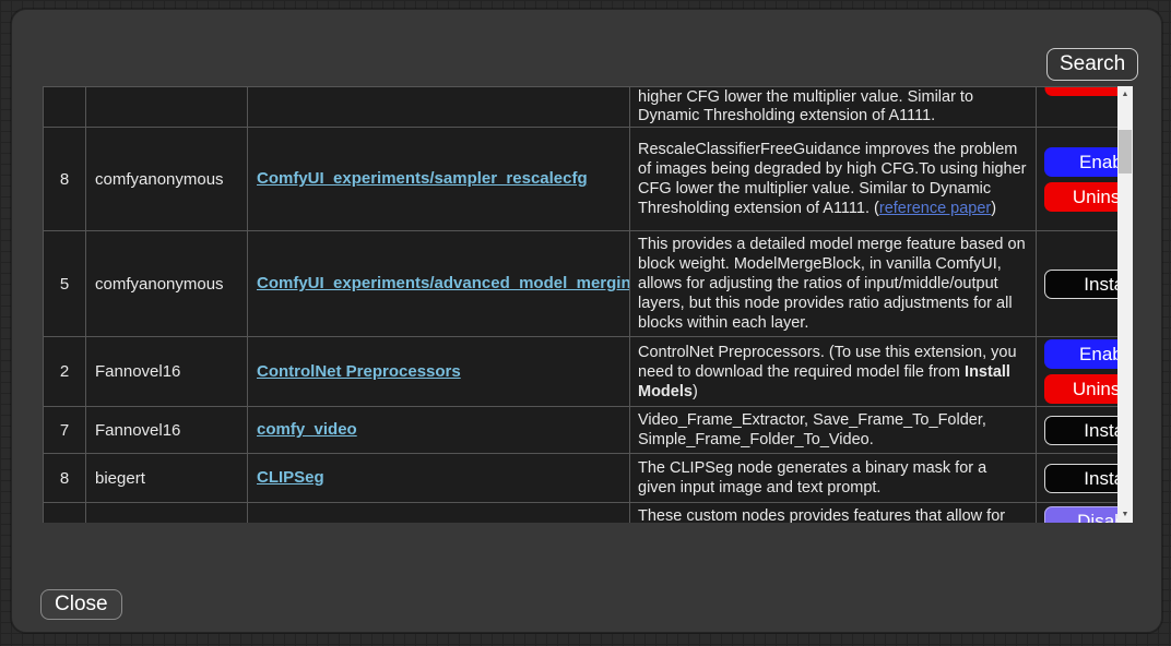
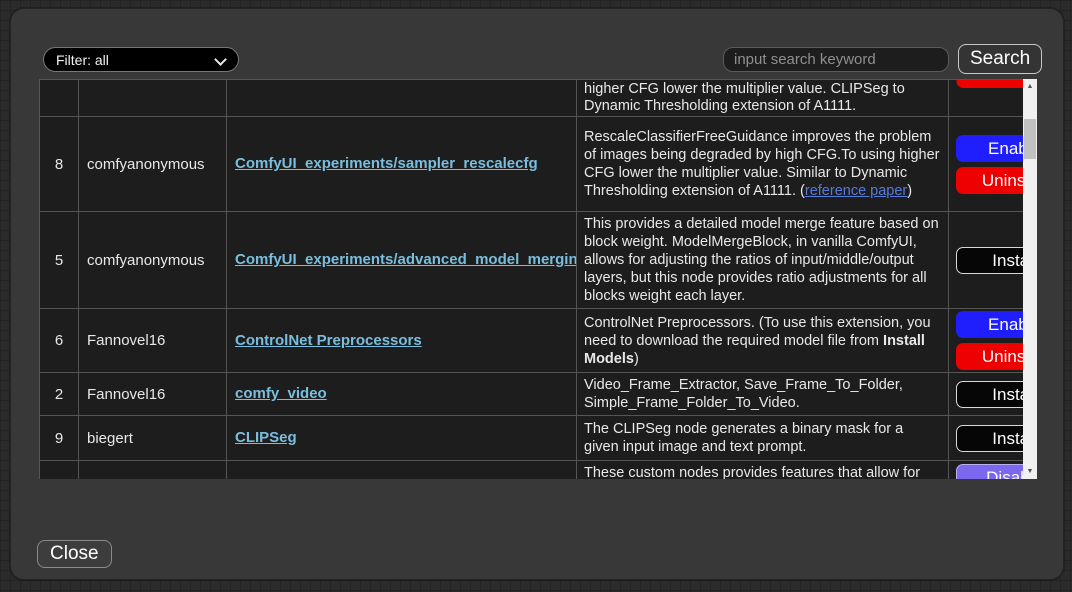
+ Filter: all
+ input search keyword
  Search
- 			higher CFG lower the multiplier value. Similar toDynamic Thresholding extension of A1111.
+ 			higher CFG lower the multiplier value. CLIPSeg toDynamic Thresholding extension of A1111.
  8	comfyanonymous	ComfyUI_experiments/sampler_rescalecfg	RescaleClassifierFreeGuidance improves the problem of images being degraded by high CFG.To using higher CFG lower the multiplier value. Similar to Dynamic Thresholding extension of A1111. (reference paper)	EnaUnins
- 5	comfyanonymous	ComfyUI_experiments/advanced_model_mergin	This provides a detailed model merge feature based on block weight. ModelMergeBlock, in vanilla ComfyUI, allows for adjusting the ratios of input/middle/output layers, but this node provides ratio adjustments for all blocks within each layer.	Inst
+ 5	comfyanonymous	ComfyUI_experiments/advanced_model_mergin	This provides a detailed model merge feature based on block weight. ModelMergeBlock, in vanilla ComfyUI, allows for adjusting the ratios of input/middle/output layers, but this node provides ratio adjustments for all blocks weight each layer.	Inst
- 2	Fannovel16	ControlNet Preprocessors	ControlNet Preprocessors. (To use this extension, you need to download the required model file from Install Models)	EnaUnins
+ 6	Fannovel16	ControlNet Preprocessors	ControlNet Preprocessors. (To use this extension, you need to download the required model file from Install Models)	EnaUnins
- 7	Fannovel16	comfy_video	Video_Frame_Extractor, Save_Frame_To_Folder, Simple_Frame_Folder_To_Video.	Inst
+ 2	Fannovel16	comfy_video	Video_Frame_Extractor, Save_Frame_To_Folder, Simple_Frame_Folder_To_Video.	Inst
- 8	biegert	CLIPSeg	The CLIPSeg node generates a binary mask for a given input image and text prompt.	Inst
+ 9	biegert	CLIPSeg	The CLIPSeg node generates a binary mask for a given input image and text prompt.	Inst
  Close
